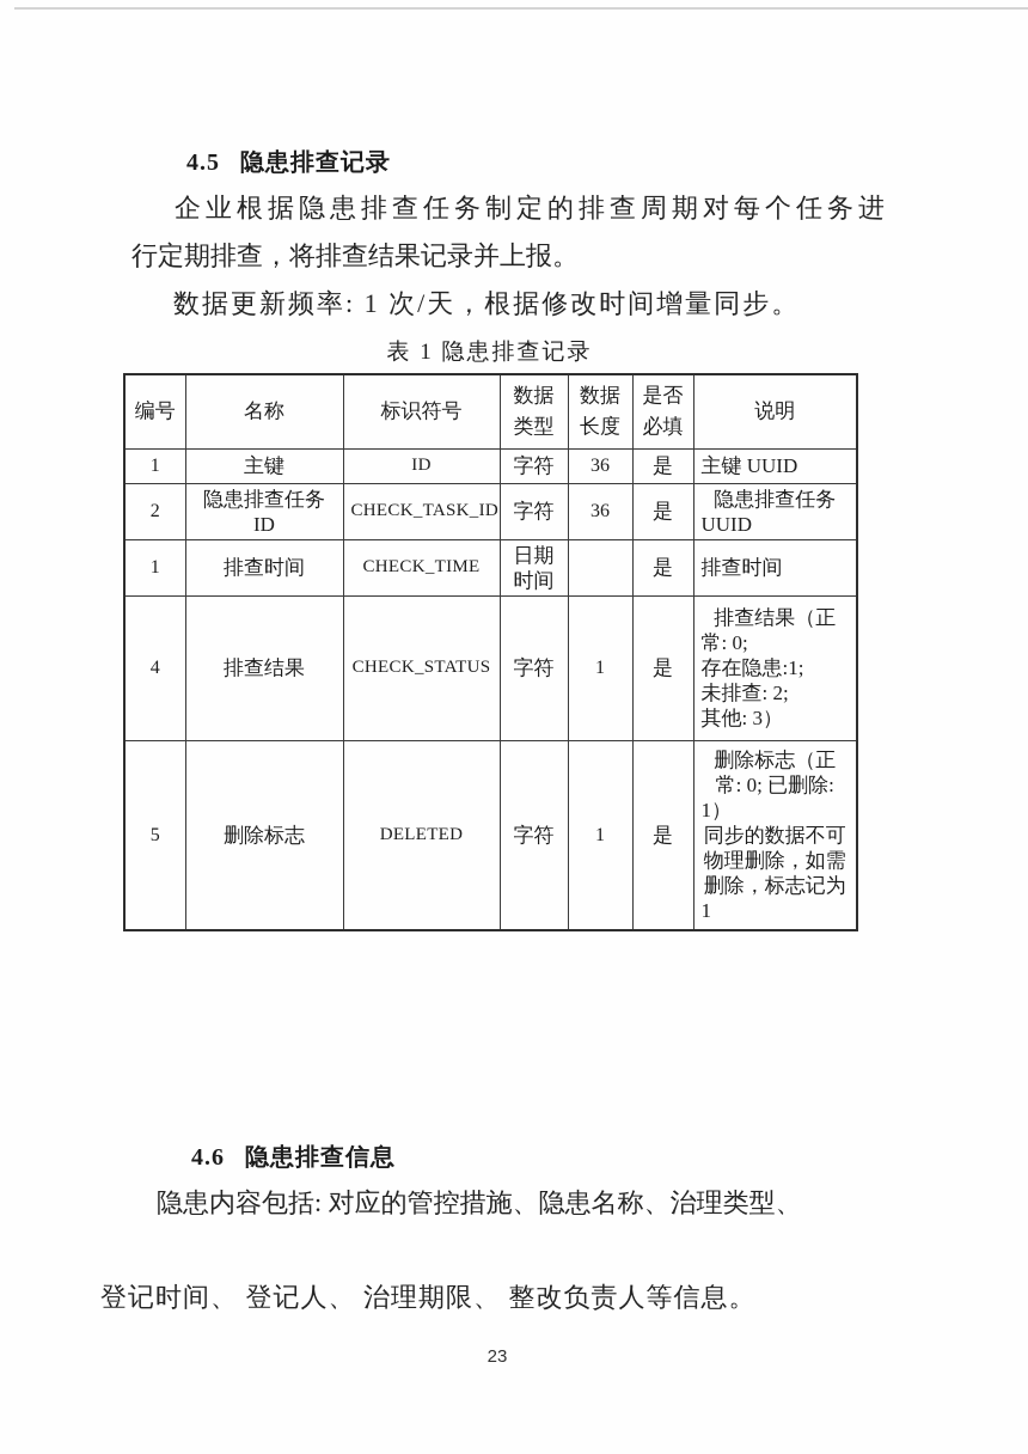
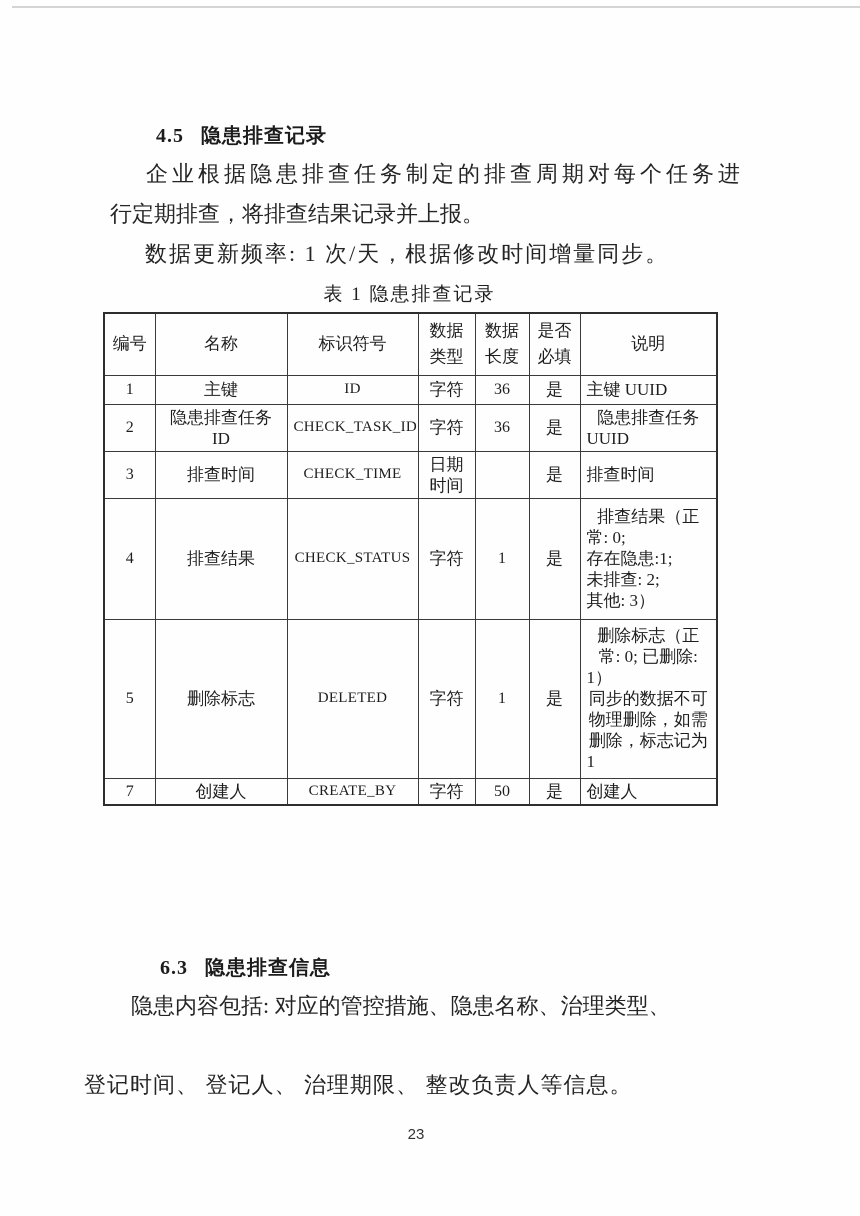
  4.5 隐患排查记录
  企业根据隐患排查任务制定的排查周期对每个任务进
  行定期排查，将排查结果记录并上报。
  数据更新频率: 1 次/天，根据修改时间增量同步。
  表 1 隐患排查记录
  编号	名称	标识符号	数据类型	数据长度	是否必填	说明
  1	主键	ID	字符	36	是	主键 UUID
  2	隐患排查任务ID	CHECK_TASK_ID	字符	36	是	隐患排查任务UUID
- 1	排查时间	CHECK_TIME	日期时间		是	排查时间
+ 3	排查时间	CHECK_TIME	日期时间		是	排查时间
  4	排查结果	CHECK_STATUS	字符	1	是	排查结果（正常: 0; 存在隐患:1; 未排查: 2; 其他: 3）
  5	删除标志	DELETED	字符	1	是	删除标志（正常: 0; 已删除: 1） 同步的数据不可物理删除，如需删除，标志记为 1
+ 7	创建人	CREATE_BY	字符	50	是	创建人
- 4.6 隐患排查信息
+ 6.3 隐患排查信息
  隐患内容包括: 对应的管控措施、隐患名称、治理类型、
  登记时间、 登记人、 治理期限、 整改负责人等信息。
  23
